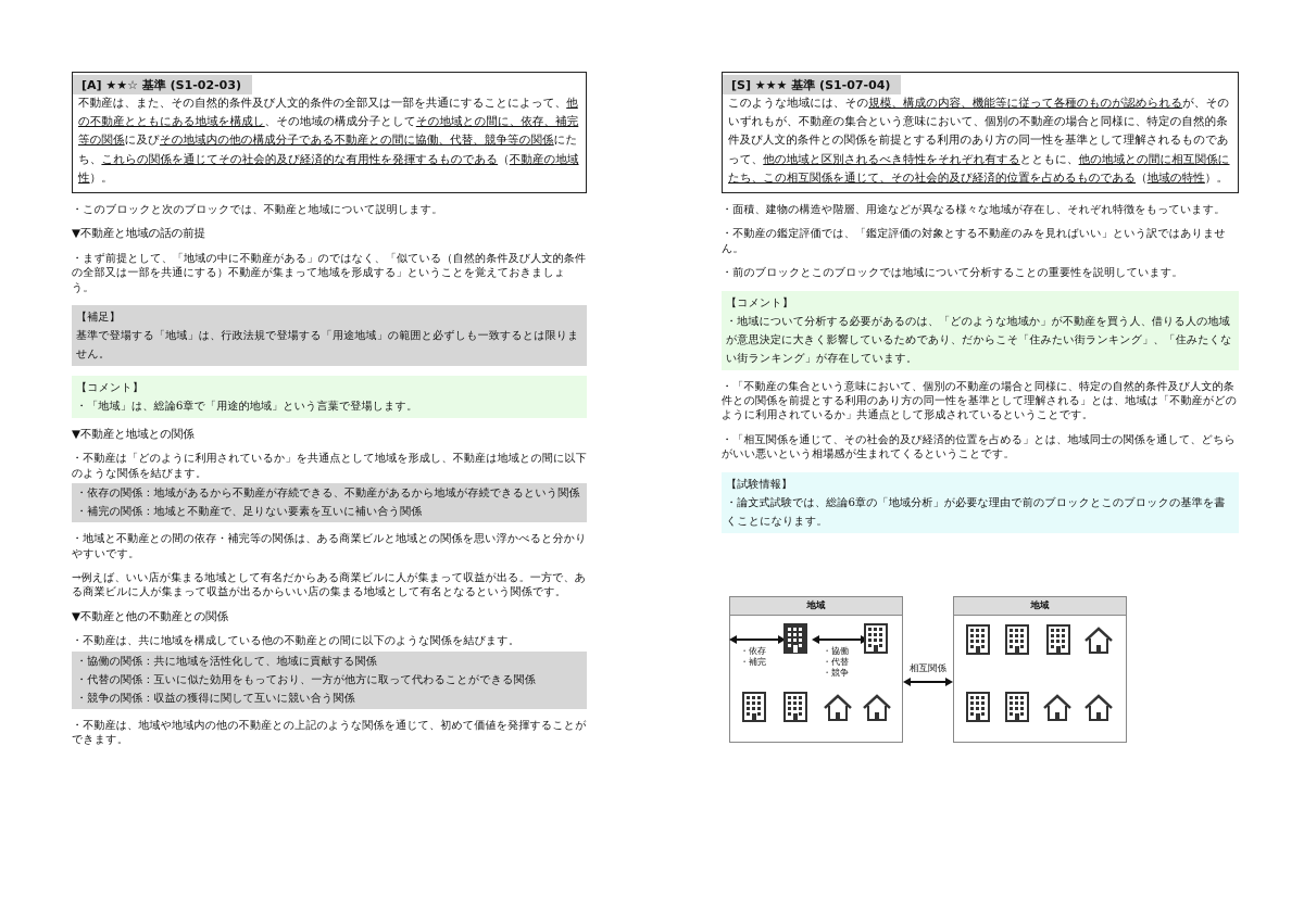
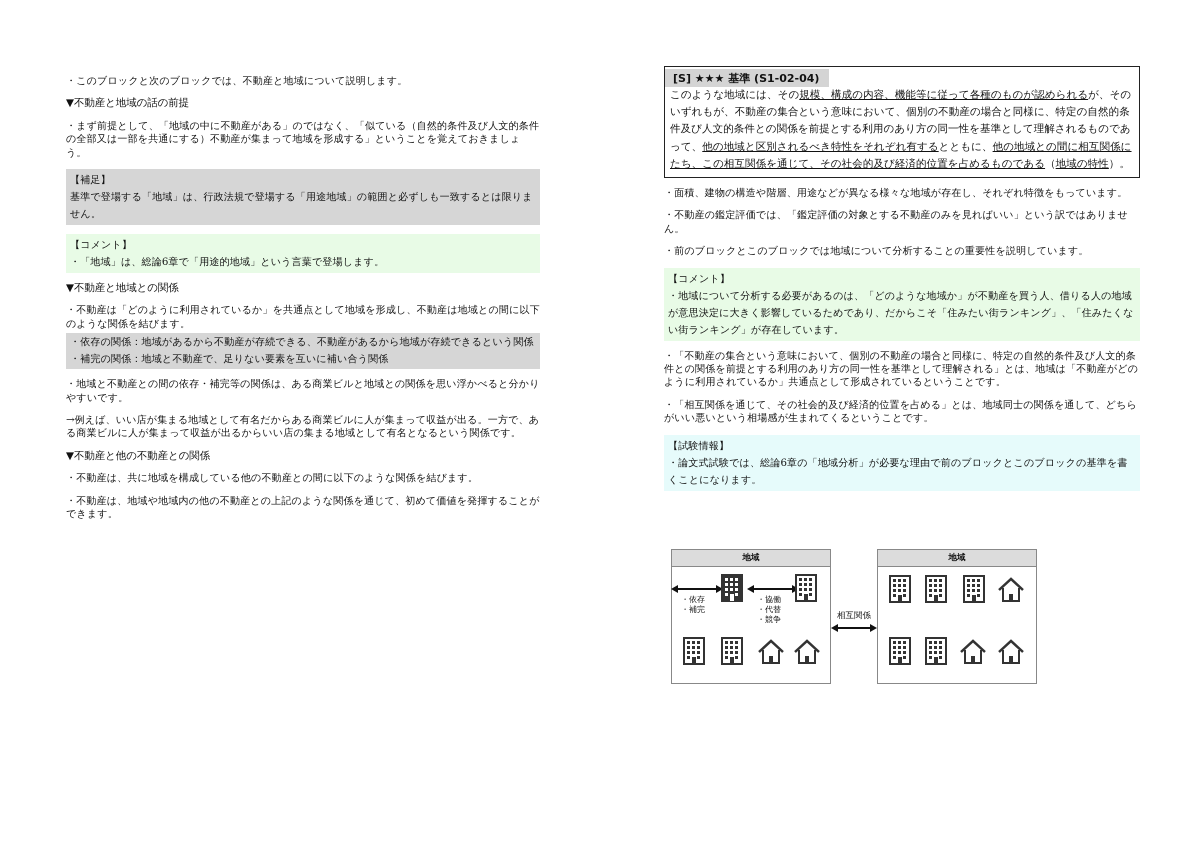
- [A] ★★☆ 基準 (S1-02-03)
- 不動産は、また、その自然的条件及び人文的条件の全部又は一部を共通にすることによって、他の不動産とともにある地域を構成し、その地域の構成分子としてその地域との間に、依存、補完等の関係に及びその地域内の他の構成分子である不動産との間に協働、代替、競争等の関係にたち、これらの関係を通じてその社会的及び経済的な有用性を発揮するものである（不動産の地域性）。
  ・このブロックと次のブロックでは、不動産と地域について説明します。
  ▼不動産と地域の話の前提
  ・まず前提として、「地域の中に不動産がある」のではなく、「似ている（自然的条件及び人文的条件の全部又は一部を共通にする）不動産が集まって地域を形成する」ということを覚えておきましょう。
  【補足】
  基準で登場する「地域」は、行政法規で登場する「用途地域」の範囲と必ずしも一致するとは限りません。
  【コメント】
  ・「地域」は、総論6章で「用途的地域」という言葉で登場します。
  ▼不動産と地域との関係
  ・不動産は「どのように利用されているか」を共通点として地域を形成し、不動産は地域との間に以下のような関係を結びます。
  ・依存の関係：地域があるから不動産が存続できる、不動産があるから地域が存続できるという関係
  ・補完の関係：地域と不動産で、足りない要素を互いに補い合う関係
  ・地域と不動産との間の依存・補完等の関係は、ある商業ビルと地域との関係を思い浮かべると分かりやすいです。
  →例えば、いい店が集まる地域として有名だからある商業ビルに人が集まって収益が出る。一方で、ある商業ビルに人が集まって収益が出るからいい店の集まる地域として有名となるという関係です。
  ▼不動産と他の不動産との関係
  ・不動産は、共に地域を構成している他の不動産との間に以下のような関係を結びます。
- ・協働の関係：共に地域を活性化して、地域に貢献する関係
- ・代替の関係：互いに似た効用をもっており、一方が他方に取って代わることができる関係
- ・競争の関係：収益の獲得に関して互いに競い合う関係
  ・不動産は、地域や地域内の他の不動産との上記のような関係を通じて、初めて価値を発揮することができます。
- [S] ★★★ 基準 (S1-07-04)
+ [S] ★★★ 基準 (S1-02-04)
  このような地域には、その規模、構成の内容、機能等に従って各種のものが認められるが、そのいずれもが、不動産の集合という意味において、個別の不動産の場合と同様に、特定の自然的条件及び人文的条件との関係を前提とする利用のあり方の同一性を基準として理解されるものであって、他の地域と区別されるべき特性をそれぞれ有するとともに、他の地域との間に相互関係にたち、この相互関係を通じて、その社会的及び経済的位置を占めるものである（地域の特性）。
  ・面積、建物の構造や階層、用途などが異なる様々な地域が存在し、それぞれ特徴をもっています。
  ・不動産の鑑定評価では、「鑑定評価の対象とする不動産のみを見ればいい」という訳ではありません。
  ・前のブロックとこのブロックでは地域について分析することの重要性を説明しています。
  【コメント】
  ・地域について分析する必要があるのは、「どのような地域か」が不動産を買う人、借りる人の地域が意思決定に大きく影響しているためであり、だからこそ「住みたい街ランキング」、「住みたくない街ランキング」が存在しています。
  ・「不動産の集合という意味において、個別の不動産の場合と同様に、特定の自然的条件及び人文的条件との関係を前提とする利用のあり方の同一性を基準として理解される」とは、地域は「不動産がどのように利用されているか」共通点として形成されているということです。
  ・「相互関係を通じて、その社会的及び経済的位置を占める」とは、地域同士の関係を通して、どちらがいい悪いという相場感が生まれてくるということです。
  【試験情報】
  ・論文式試験では、総論6章の「地域分析」が必要な理由で前のブロックとこのブロックの基準を書くことになります。
  地域
  地域
  ・依存
  ・補完
  ・協働
  ・代替
  ・競争
  相互関係
